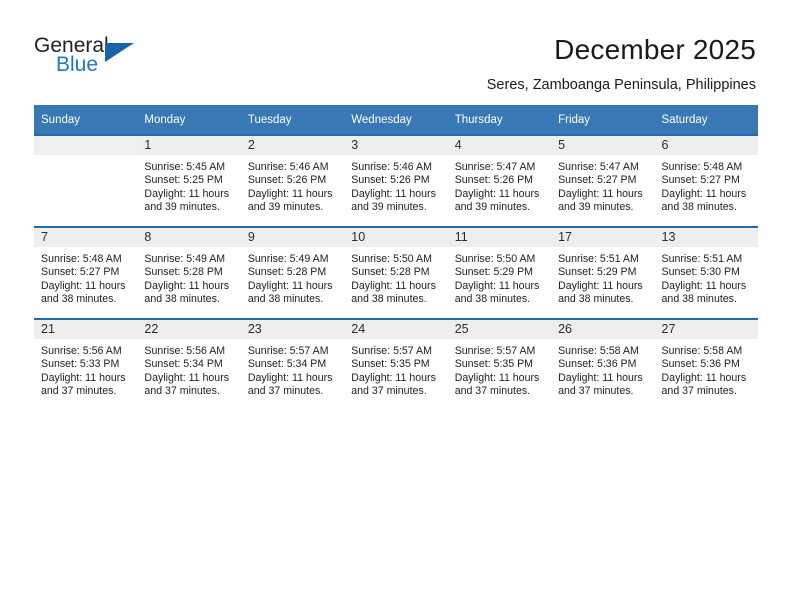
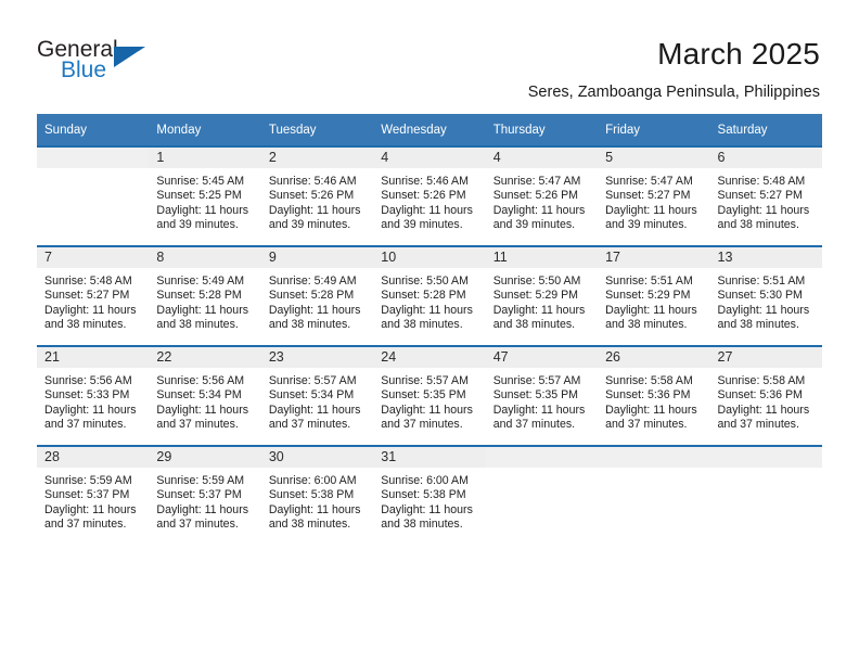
  General
  Blue
- December 2025
+ March 2025
  Seres, Zamboanga Peninsula, Philippines
  Sunday	Monday	Tuesday	Wednesday	Thursday	Friday	Saturday
- 	1Sunrise: 5:45 AMSunset: 5:25 PMDaylight: 11 hoursand 39 minutes.	2Sunrise: 5:46 AMSunset: 5:26 PMDaylight: 11 hoursand 39 minutes.	3Sunrise: 5:46 AMSunset: 5:26 PMDaylight: 11 hoursand 39 minutes.	4Sunrise: 5:47 AMSunset: 5:26 PMDaylight: 11 hoursand 39 minutes.	5Sunrise: 5:47 AMSunset: 5:27 PMDaylight: 11 hoursand 39 minutes.	6Sunrise: 5:48 AMSunset: 5:27 PMDaylight: 11 hoursand 38 minutes.
+ 	1Sunrise: 5:45 AMSunset: 5:25 PMDaylight: 11 hoursand 39 minutes.	2Sunrise: 5:46 AMSunset: 5:26 PMDaylight: 11 hoursand 39 minutes.	4Sunrise: 5:46 AMSunset: 5:26 PMDaylight: 11 hoursand 39 minutes.	4Sunrise: 5:47 AMSunset: 5:26 PMDaylight: 11 hoursand 39 minutes.	5Sunrise: 5:47 AMSunset: 5:27 PMDaylight: 11 hoursand 39 minutes.	6Sunrise: 5:48 AMSunset: 5:27 PMDaylight: 11 hoursand 38 minutes.
  7Sunrise: 5:48 AMSunset: 5:27 PMDaylight: 11 hoursand 38 minutes.	8Sunrise: 5:49 AMSunset: 5:28 PMDaylight: 11 hoursand 38 minutes.	9Sunrise: 5:49 AMSunset: 5:28 PMDaylight: 11 hoursand 38 minutes.	10Sunrise: 5:50 AMSunset: 5:28 PMDaylight: 11 hoursand 38 minutes.	11Sunrise: 5:50 AMSunset: 5:29 PMDaylight: 11 hoursand 38 minutes.	17Sunrise: 5:51 AMSunset: 5:29 PMDaylight: 11 hoursand 38 minutes.	13Sunrise: 5:51 AMSunset: 5:30 PMDaylight: 11 hoursand 38 minutes.
- 21Sunrise: 5:56 AMSunset: 5:33 PMDaylight: 11 hoursand 37 minutes.	22Sunrise: 5:56 AMSunset: 5:34 PMDaylight: 11 hoursand 37 minutes.	23Sunrise: 5:57 AMSunset: 5:34 PMDaylight: 11 hoursand 37 minutes.	24Sunrise: 5:57 AMSunset: 5:35 PMDaylight: 11 hoursand 37 minutes.	25Sunrise: 5:57 AMSunset: 5:35 PMDaylight: 11 hoursand 37 minutes.	26Sunrise: 5:58 AMSunset: 5:36 PMDaylight: 11 hoursand 37 minutes.	27Sunrise: 5:58 AMSunset: 5:36 PMDaylight: 11 hoursand 37 minutes.
+ 21Sunrise: 5:56 AMSunset: 5:33 PMDaylight: 11 hoursand 37 minutes.	22Sunrise: 5:56 AMSunset: 5:34 PMDaylight: 11 hoursand 37 minutes.	23Sunrise: 5:57 AMSunset: 5:34 PMDaylight: 11 hoursand 37 minutes.	24Sunrise: 5:57 AMSunset: 5:35 PMDaylight: 11 hoursand 37 minutes.	47Sunrise: 5:57 AMSunset: 5:35 PMDaylight: 11 hoursand 37 minutes.	26Sunrise: 5:58 AMSunset: 5:36 PMDaylight: 11 hoursand 37 minutes.	27Sunrise: 5:58 AMSunset: 5:36 PMDaylight: 11 hoursand 37 minutes.
+ 28Sunrise: 5:59 AMSunset: 5:37 PMDaylight: 11 hoursand 37 minutes.	29Sunrise: 5:59 AMSunset: 5:37 PMDaylight: 11 hoursand 37 minutes.	30Sunrise: 6:00 AMSunset: 5:38 PMDaylight: 11 hoursand 38 minutes.	31Sunrise: 6:00 AMSunset: 5:38 PMDaylight: 11 hoursand 38 minutes.
